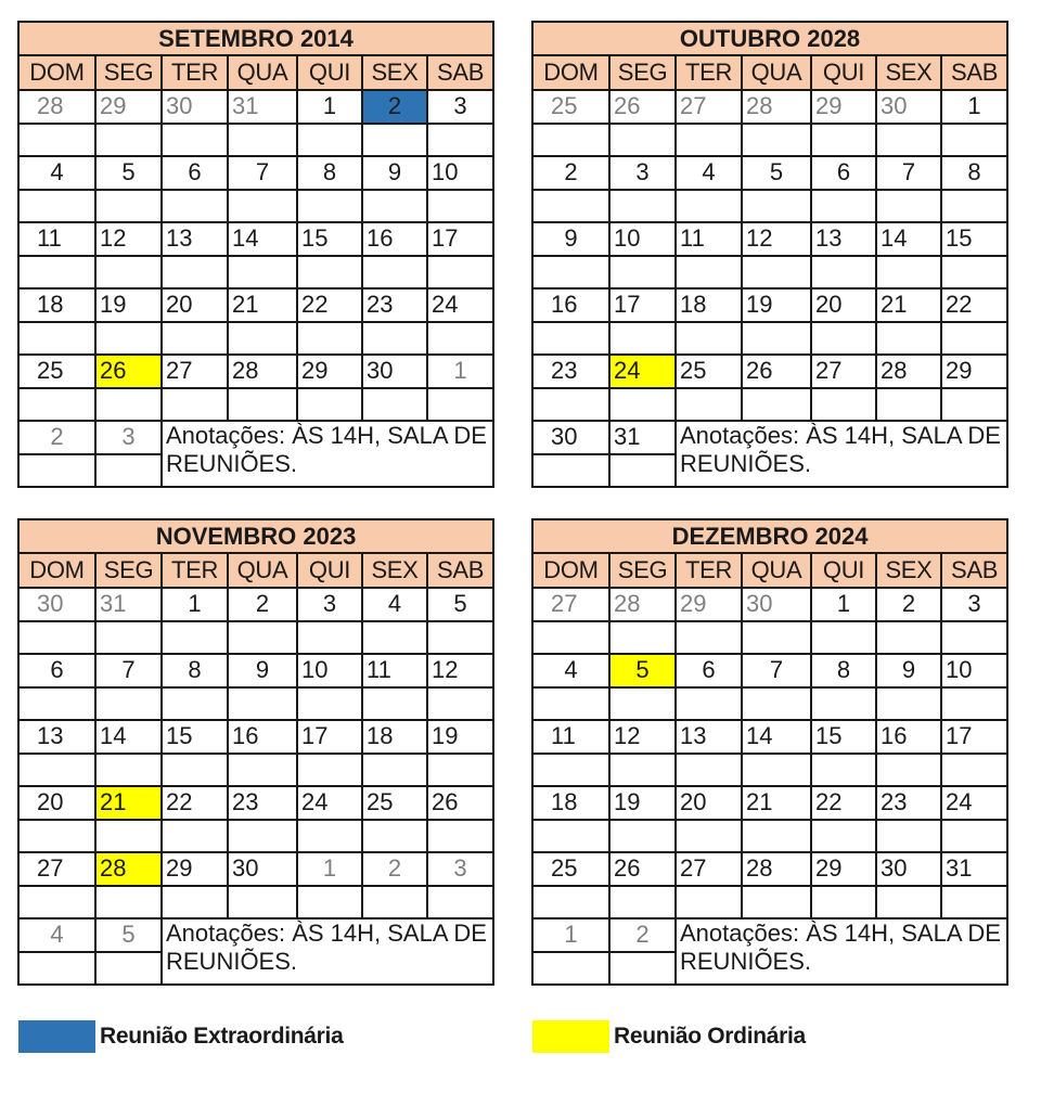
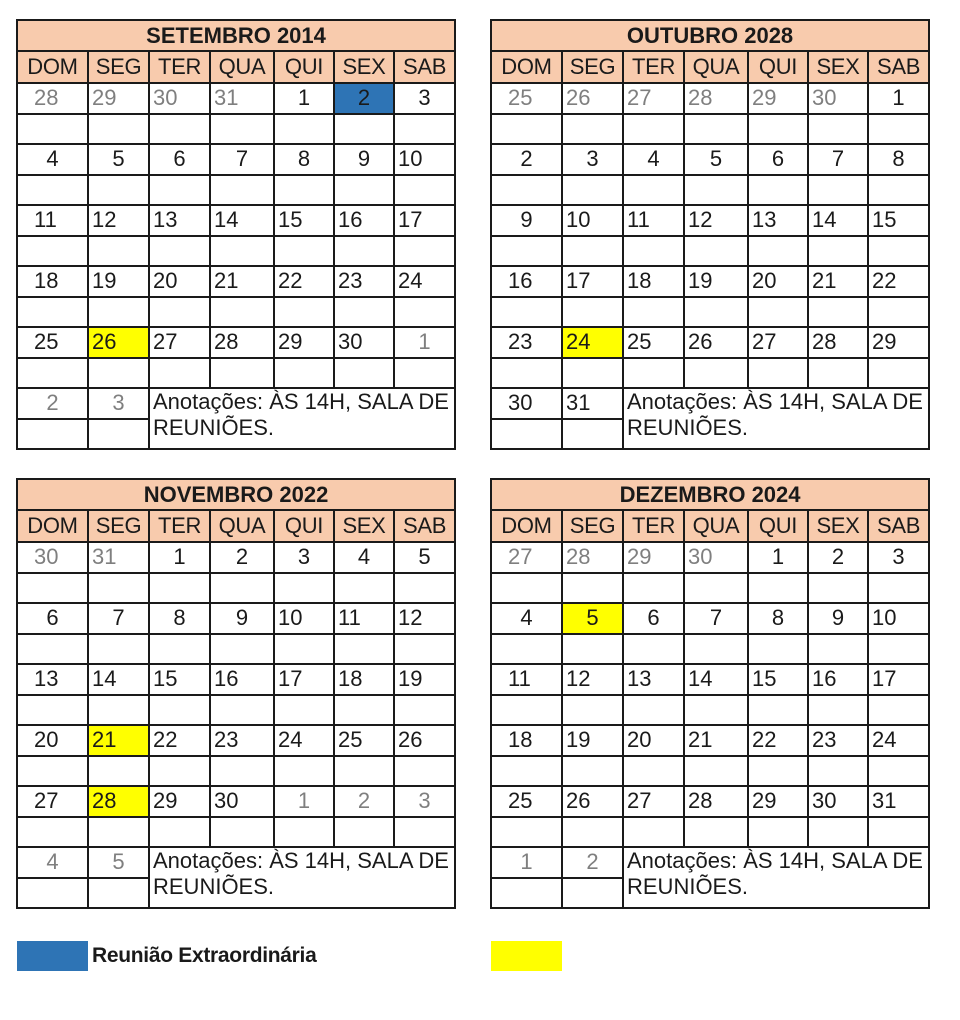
  SETEMBRO 2014
  DOM	SEG	TER	QUA	QUI	SEX	SAB
  28	29	30	31	1	2	3
  4	5	6	7	8	9	10
  11	12	13	14	15	16	17
  18	19	20	21	22	23	24
  25	26	27	28	29	30	1
  2	3	Anotações: ÀS 14H, SALA DE REUNIÕES.
  OUTUBRO 2028
  DOM	SEG	TER	QUA	QUI	SEX	SAB
  25	26	27	28	29	30	1
  2	3	4	5	6	7	8
  9	10	11	12	13	14	15
  16	17	18	19	20	21	22
  23	24	25	26	27	28	29
  30	31	Anotações: ÀS 14H, SALA DE REUNIÕES.
- NOVEMBRO 2023
+ NOVEMBRO 2022
  DOM	SEG	TER	QUA	QUI	SEX	SAB
  30	31	1	2	3	4	5
  6	7	8	9	10	11	12
  13	14	15	16	17	18	19
  20	21	22	23	24	25	26
  27	28	29	30	1	2	3
  4	5	Anotações: ÀS 14H, SALA DE REUNIÕES.
  DEZEMBRO 2024
  DOM	SEG	TER	QUA	QUI	SEX	SAB
  27	28	29	30	1	2	3
  4	5	6	7	8	9	10
  11	12	13	14	15	16	17
  18	19	20	21	22	23	24
  25	26	27	28	29	30	31
  1	2	Anotações: ÀS 14H, SALA DE REUNIÕES.
  Reunião Extraordinária
- Reunião Ordinária
